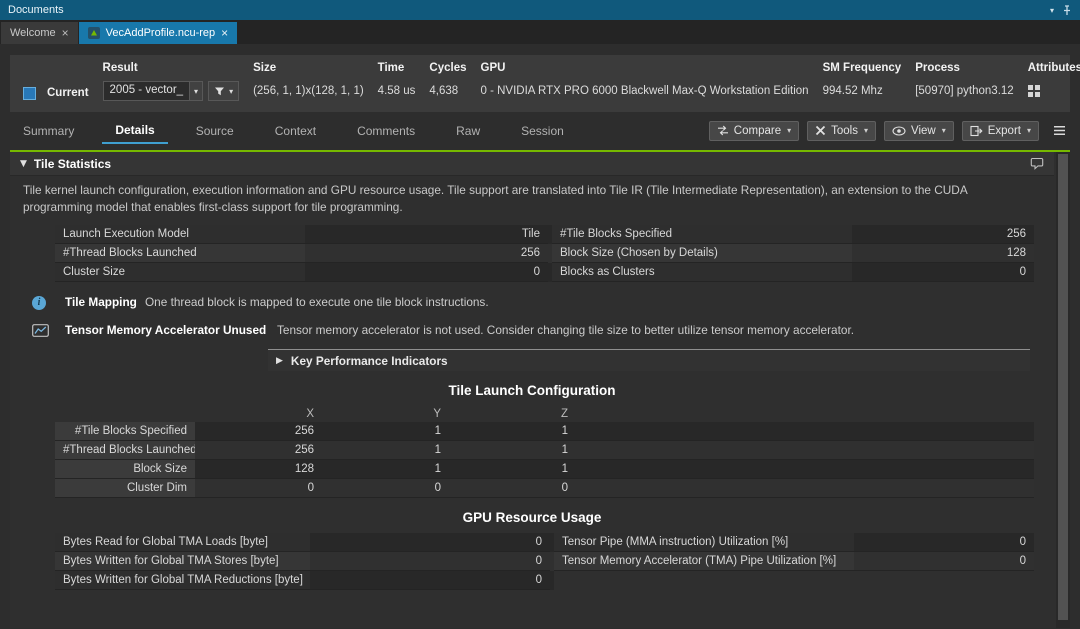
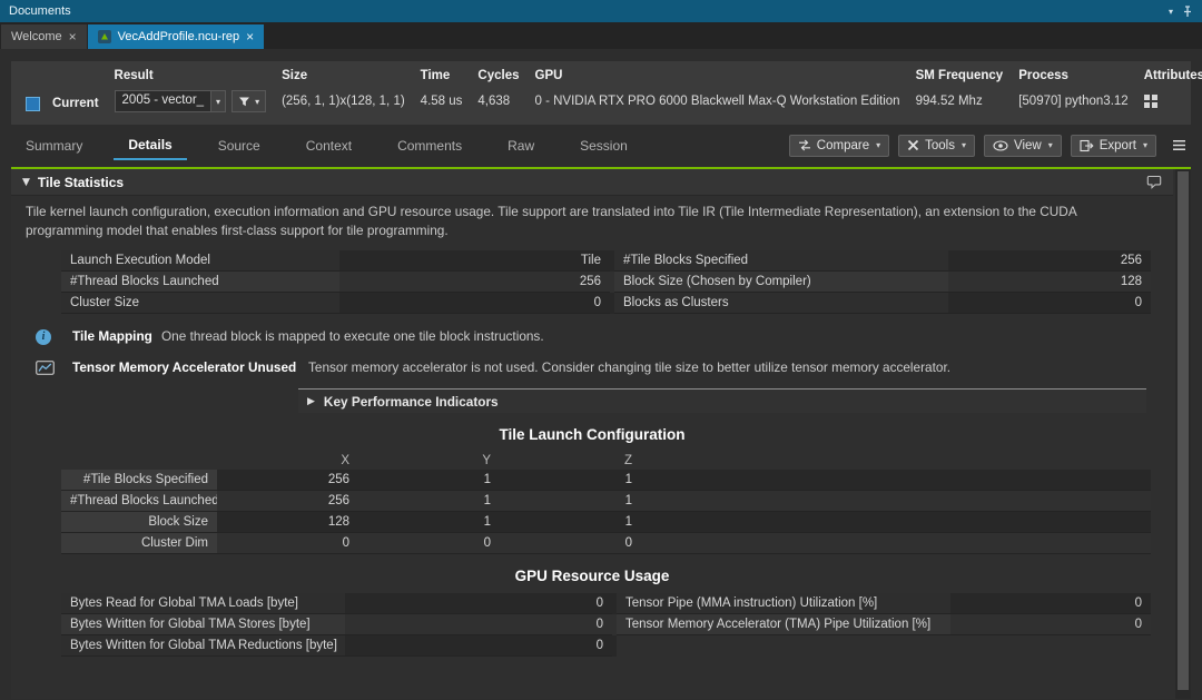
  Documents
  ▾
  Welcome
  ×
  VecAddProfile.ncu-rep
  ×
  Current
  Result
  2005 - vector_
  ▾
  ▾
  Size
  (256, 1, 1)x(128, 1, 1)
  Time
  4.58 us
  Cycles
  4,638
  GPU
  0 - NVIDIA RTX PRO 6000 Blackwell Max-Q Workstation Edition
  SM Frequency
  994.52 Mhz
  Process
  [50970] python3.12
  Attributes
  Summary
  Details
  Source
  Context
  Comments
  Raw
  Session
  Compare
  ▾
  Tools
  ▾
  View
  ▾
  Export
  ▾
  ▼
  Tile Statistics
  Tile kernel launch configuration, execution information and GPU resource usage. Tile support are translated into Tile IR (Tile Intermediate Representation), an extension to the CUDA programming model that enables first-class support for tile programming.
  Launch Execution Model
  Tile
  #Tile Blocks Specified
  256
  #Thread Blocks Launched
  256
- Block Size (Chosen by Details)
+ Block Size (Chosen by Compiler)
  128
  Cluster Size
  0
  Blocks as Clusters
  0
  i
  Tile Mapping
  One thread block is mapped to execute one tile block instructions.
  Tensor Memory Accelerator Unused
  Tensor memory accelerator is not used. Consider changing tile size to better utilize tensor memory accelerator.
  ▶
  Key Performance Indicators
  Tile Launch Configuration
  X
  Y
  Z
  #Tile Blocks Specified
  256
  1
  1
  #Thread Blocks Launched
  256
  1
  1
  Block Size
  128
  1
  1
  Cluster Dim
  0
  0
  0
  GPU Resource Usage
  Bytes Read for Global TMA Loads [byte]
  0
  Tensor Pipe (MMA instruction) Utilization [%]
  0
  Bytes Written for Global TMA Stores [byte]
  0
  Tensor Memory Accelerator (TMA) Pipe Utilization [%]
  0
  Bytes Written for Global TMA Reductions [byte]
  0
